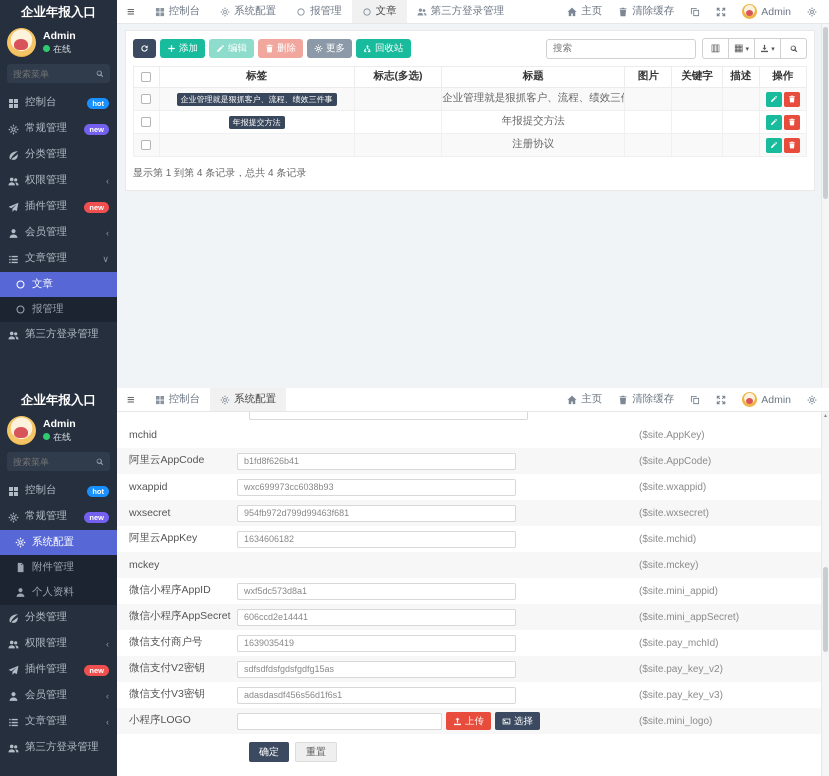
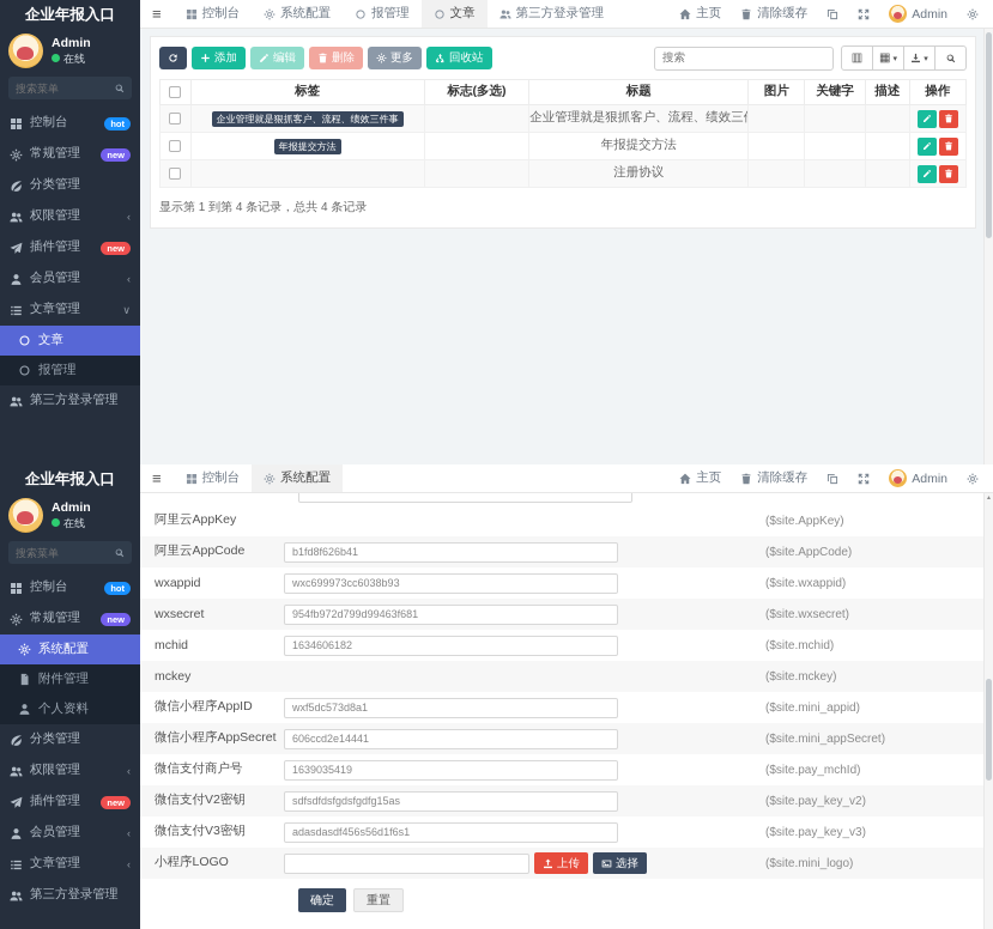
  企业年报入口
  Admin
  在线
  搜索菜单
  控制台
  hot
  常规管理
  new
  分类管理
  权限管理
  ‹
  插件管理
  new
  会员管理
  ‹
  文章管理
  ∨
  文章
  报管理
  第三方登录管理
  ≡
  控制台
  系统配置
  报管理
  文章
  第三方登录管理
  主页
  清除缓存
  Admin
  添加
  编辑
  删除
  更多
  回收站
  搜索
  ▥
  ▦
  	标签	标志(多选)	标题	图片	关键字	描述	操作
  	企业管理就是狠抓客户、流程、绩效三件事		企业管理就是狠抓客户、流程、绩效三
  	年报提交方法		年报提交方法
  			注册协议
  显示第 1 到第 4 条记录，总共 4 条记录
  企业年报入口
  Admin
  在线
  搜索菜单
  控制台
  hot
  常规管理
  new
  系统配置
  附件管理
  个人资料
  分类管理
  权限管理
  ‹
  插件管理
  new
  会员管理
  ‹
  文章管理
  ‹
  第三方登录管理
  ≡
  控制台
  系统配置
  主页
  清除缓存
  Admin
- mchid
+ 阿里云AppKey
  ($site.AppKey)
  阿里云AppCode
  b1fd8f626b41
  ($site.AppCode)
  wxappid
  wxc699973cc6038b93
  ($site.wxappid)
  wxsecret
  954fb972d799d99463f681
  ($site.wxsecret)
- 阿里云AppKey
+ mchid
  1634606182
  ($site.mchid)
  mckey
  ($site.mckey)
  微信小程序AppID
  wxf5dc573d8a1
  ($site.mini_appid)
  微信小程序AppSecret
  606ccd2e14441
  ($site.mini_appSecret)
  微信支付商户号
  1639035419
  ($site.pay_mchId)
  微信支付V2密钥
  sdfsdfdsfgdsfgdfg15as
  ($site.pay_key_v2)
  微信支付V3密钥
  adasdasdf456s56d1f6s1
  ($site.pay_key_v3)
  小程序LOGO
  上传
  选择
  ($site.mini_logo)
  确定
  重置
